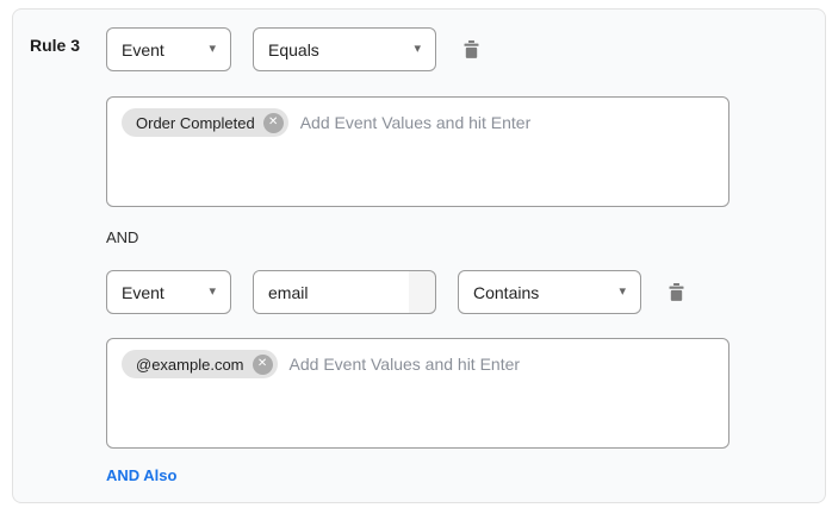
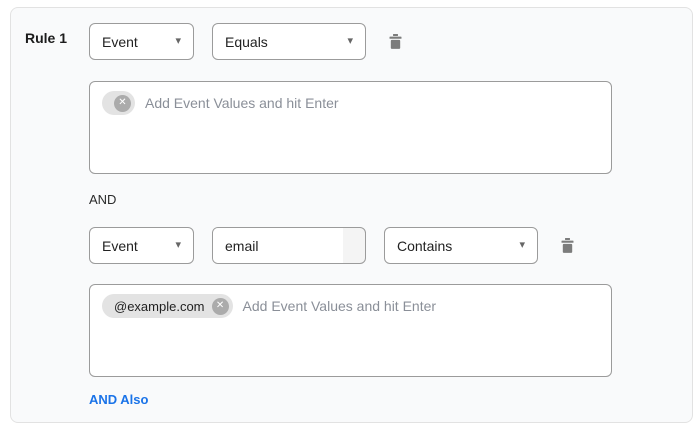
- Rule 3
+ Rule 1
  Event
  ▾
  Equals
  ▾
- Order Completed
  ✕
  Add Event Values and hit Enter
  AND
  Event
  ▾
  email
  Contains
  ▾
  @example.com
  ✕
  Add Event Values and hit Enter
  AND Also
